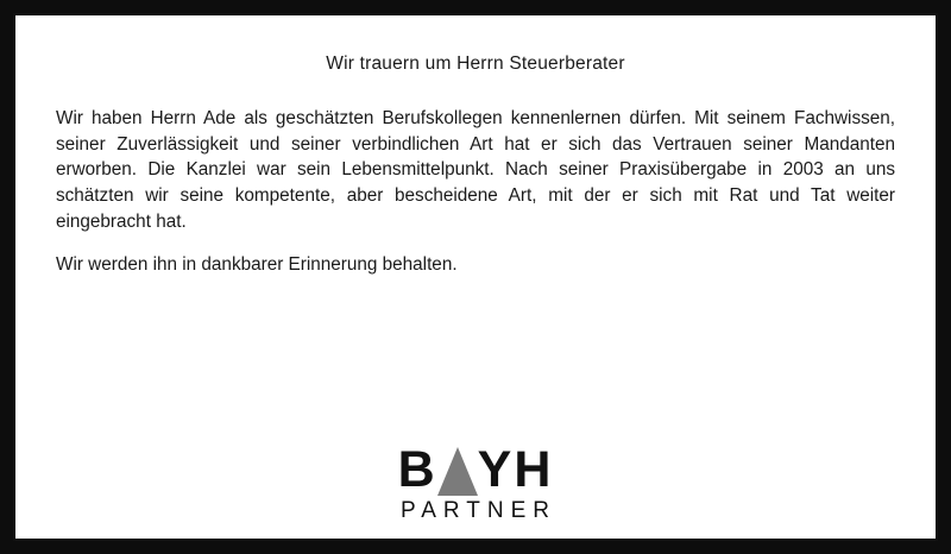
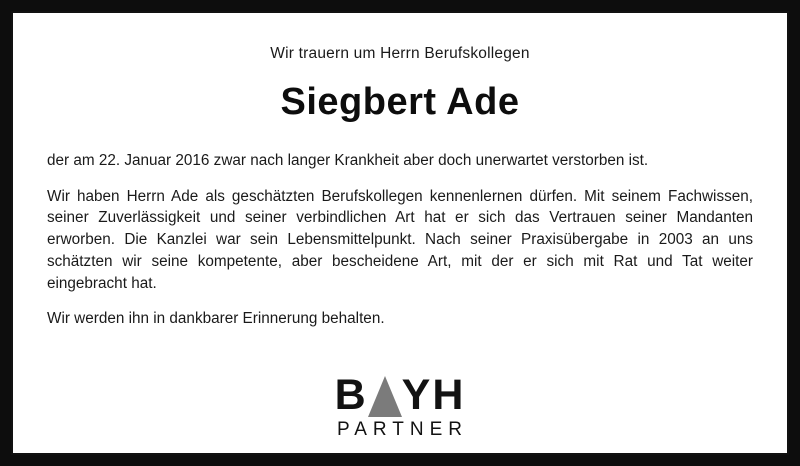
- Wir trauern um Herrn Steuerberater
+ Wir trauern um Herrn Berufskollegen
+ Siegbert Ade
+ der am 22. Januar 2016 zwar nach langer Krankheit aber doch unerwartet verstorben ist.
  Wir haben Herrn Ade als geschätzten Berufskollegen kennenlernen dürfen. Mit seinem Fachwissen, seiner Zuverlässigkeit und seiner verbindlichen Art hat er sich das Vertrauen seiner Mandanten erworben. Die Kanzlei war sein Lebensmittelpunkt. Nach seiner Praxisübergabe in 2003 an uns schätzten wir seine kompetente, aber bescheidene Art, mit der er sich mit Rat und Tat weiter eingebracht hat.
  Wir werden ihn in dankbarer Erinnerung behalten.
  B
  Y
  H
  PARTNER
